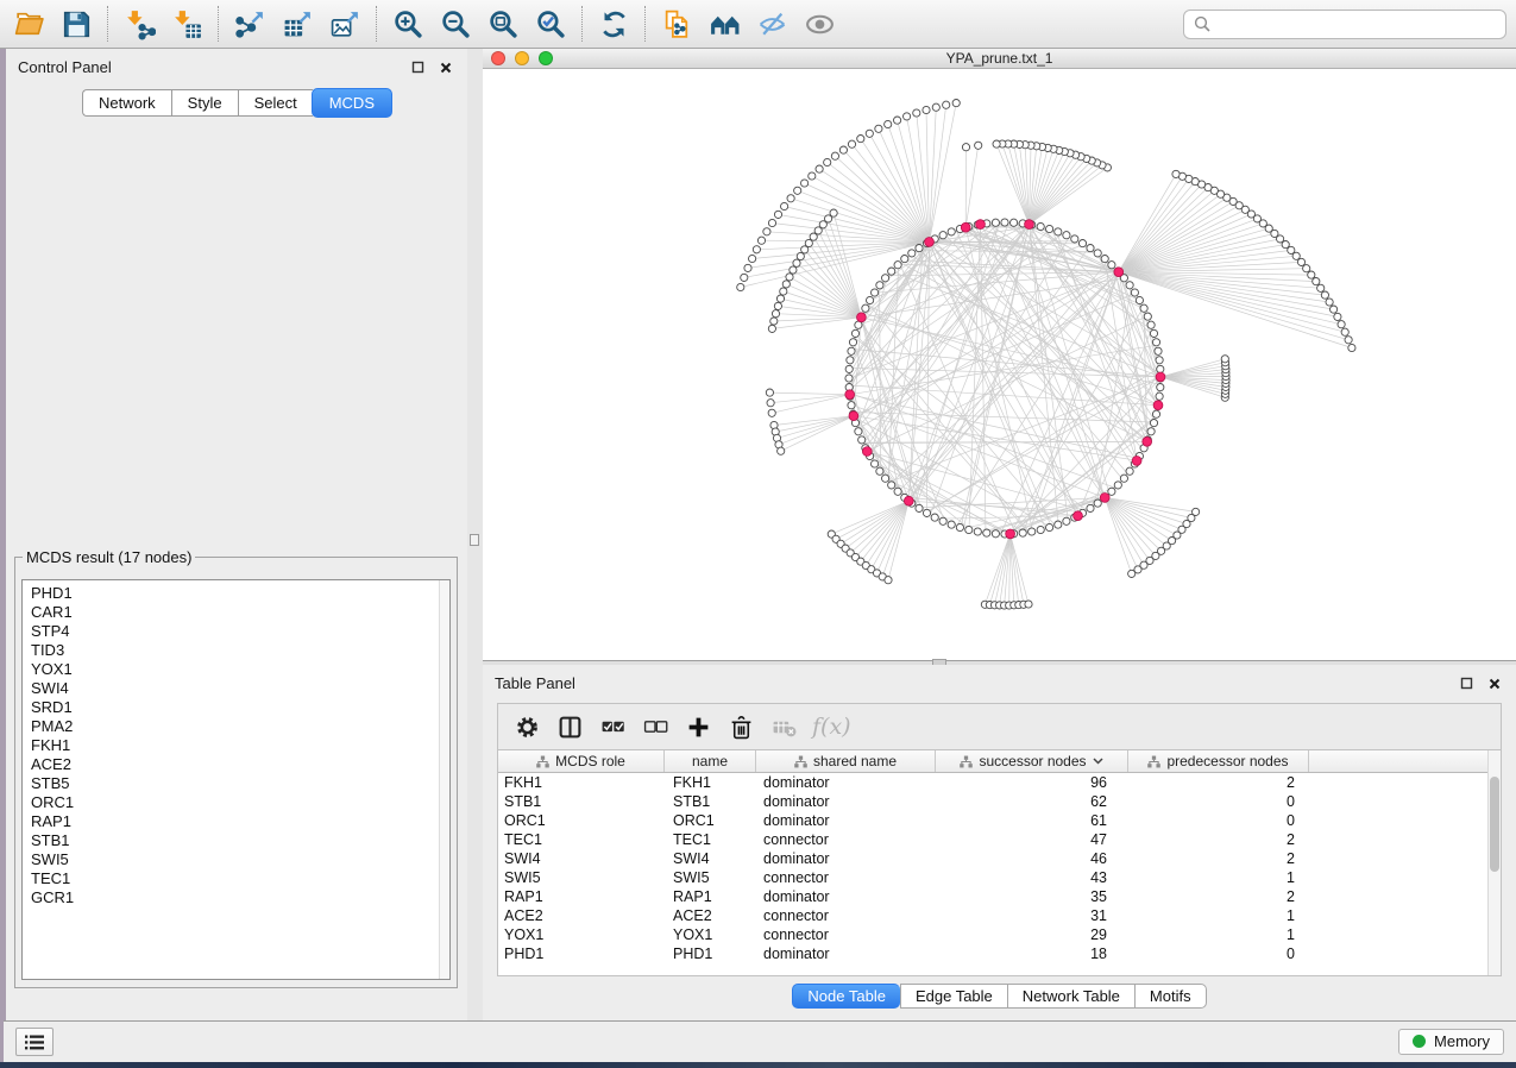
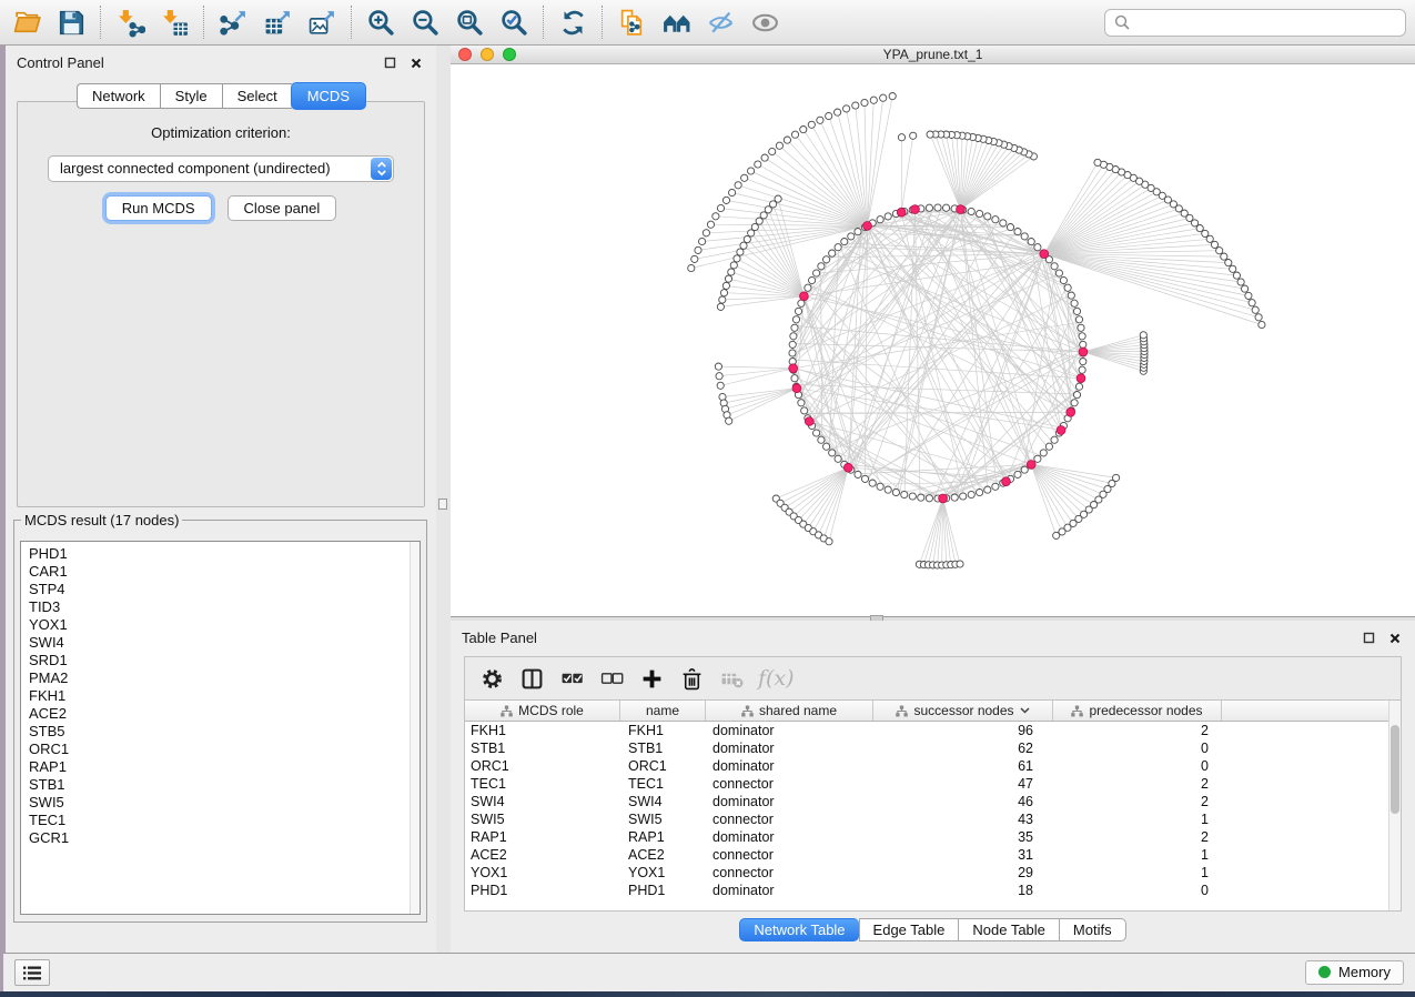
  Control Panel
  Network
  Style
  Select
  MCDS
+ Optimization criterion:
+ largest connected component (undirected)
+ Run MCDS
+ Close panel
  MCDS result (17 nodes)
  PHD1
  CAR1
  STP4
  TID3
  YOX1
  SWI4
  SRD1
  PMA2
  FKH1
  ACE2
  STB5
  ORC1
  RAP1
  STB1
  SWI5
  TEC1
  GCR1
  YPA_prune.txt_1
  Table Panel
  f(x)
  MCDS role
  name
  shared name
  successor nodes
  predecessor nodes
  FKH1
  FKH1
  dominator
  96
  2
  STB1
  STB1
  dominator
  62
  0
  ORC1
  ORC1
  dominator
  61
  0
  TEC1
  TEC1
  connector
  47
  2
  SWI4
  SWI4
  dominator
  46
  2
  SWI5
  SWI5
  connector
  43
  1
  RAP1
  RAP1
  dominator
  35
  2
  ACE2
  ACE2
  connector
  31
  1
  YOX1
  YOX1
  connector
  29
  1
  PHD1
  PHD1
  dominator
  18
  0
- Node Table
+ Network Table
  Edge Table
- Network Table
+ Node Table
  Motifs
  Memory
